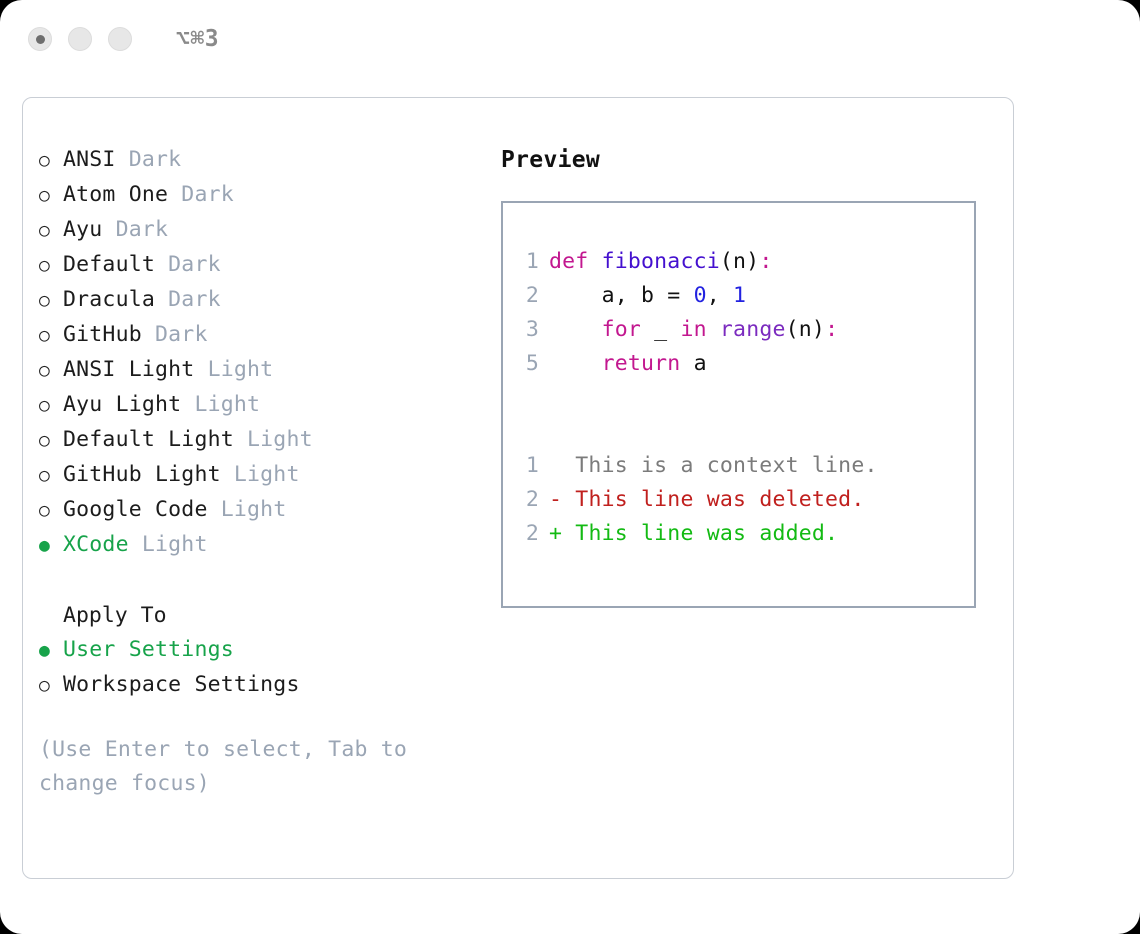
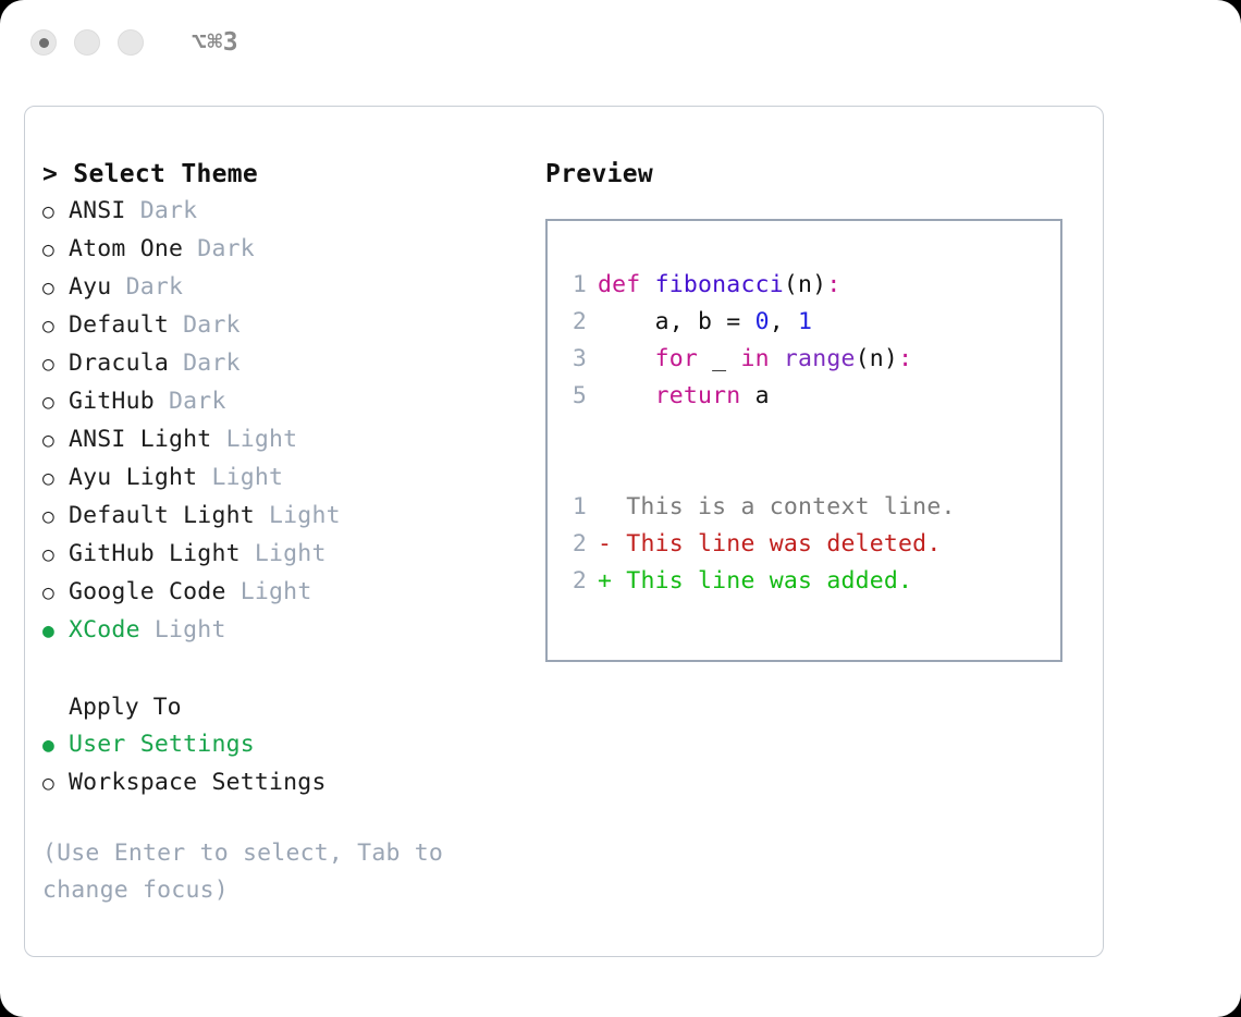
  ⌥⌘3
+ > Select Theme
  ○
  ANSI
  Dark
  ○
  Atom One
  Dark
  ○
  Ayu
  Dark
  ○
  Default
  Dark
  ○
  Dracula
  Dark
  ○
  GitHub
  Dark
  ○
  ANSI Light
  Light
  ○
  Ayu Light
  Light
  ○
  Default Light
  Light
  ○
  GitHub Light
  Light
  ○
  Google Code
  Light
  ●
  XCode
  Light
  Apply To
  ●
  User Settings
  ○
  Workspace Settings
  (Use Enter to select, Tab to change focus)
  Preview
  1
  def fibonacci(n):
  2
  a, b = 0, 1
  3
  for _ in range(n):
  5
  return a
  1
  This is a context line.
  2
  -
  This line was deleted.
  2
  +
  This line was added.
